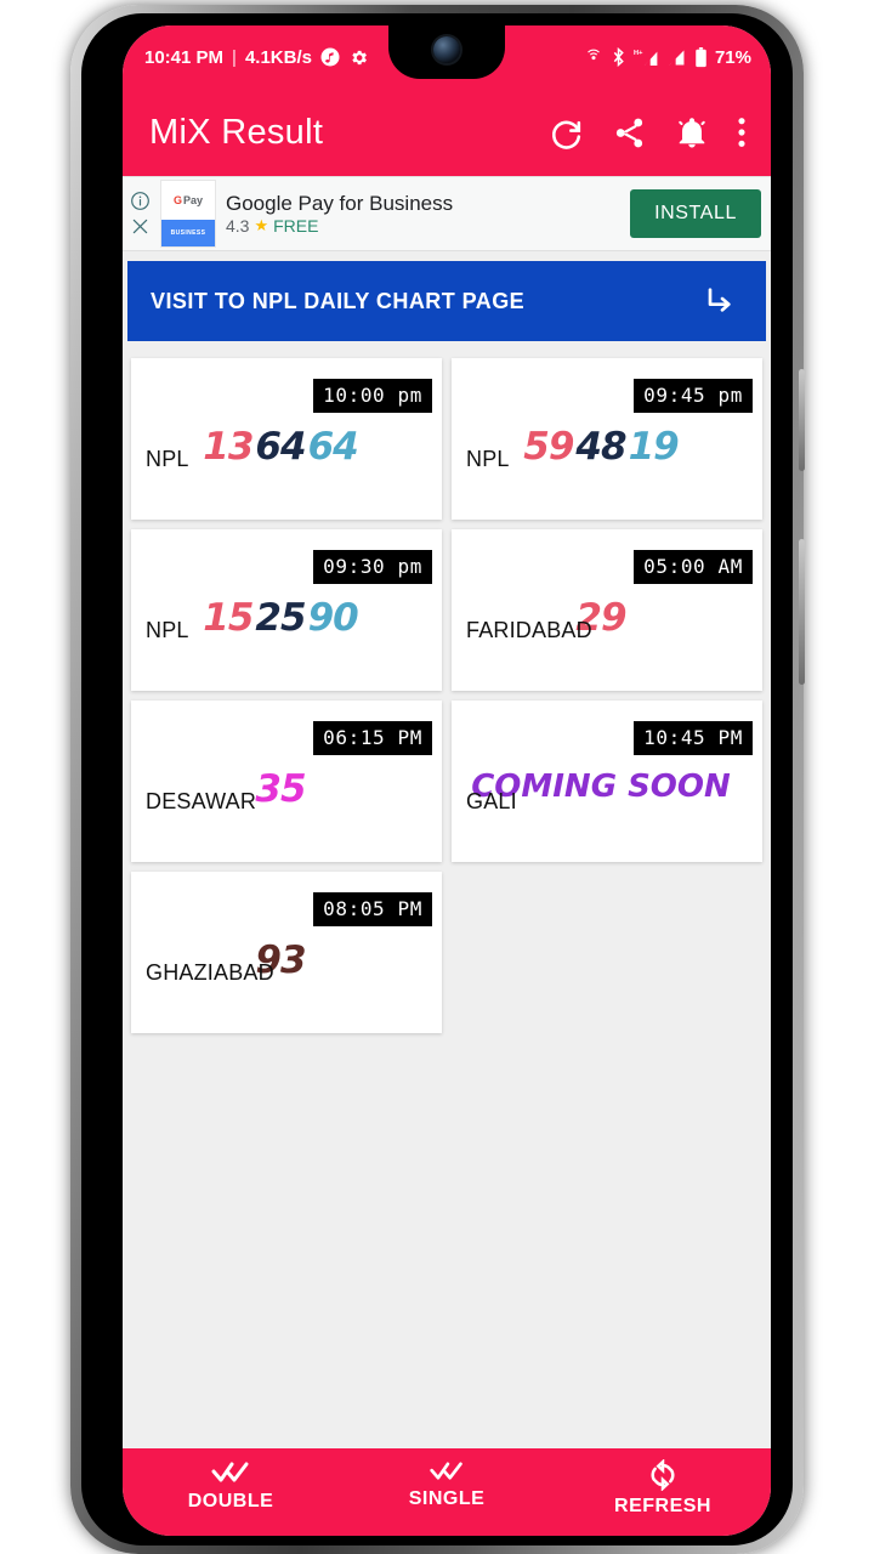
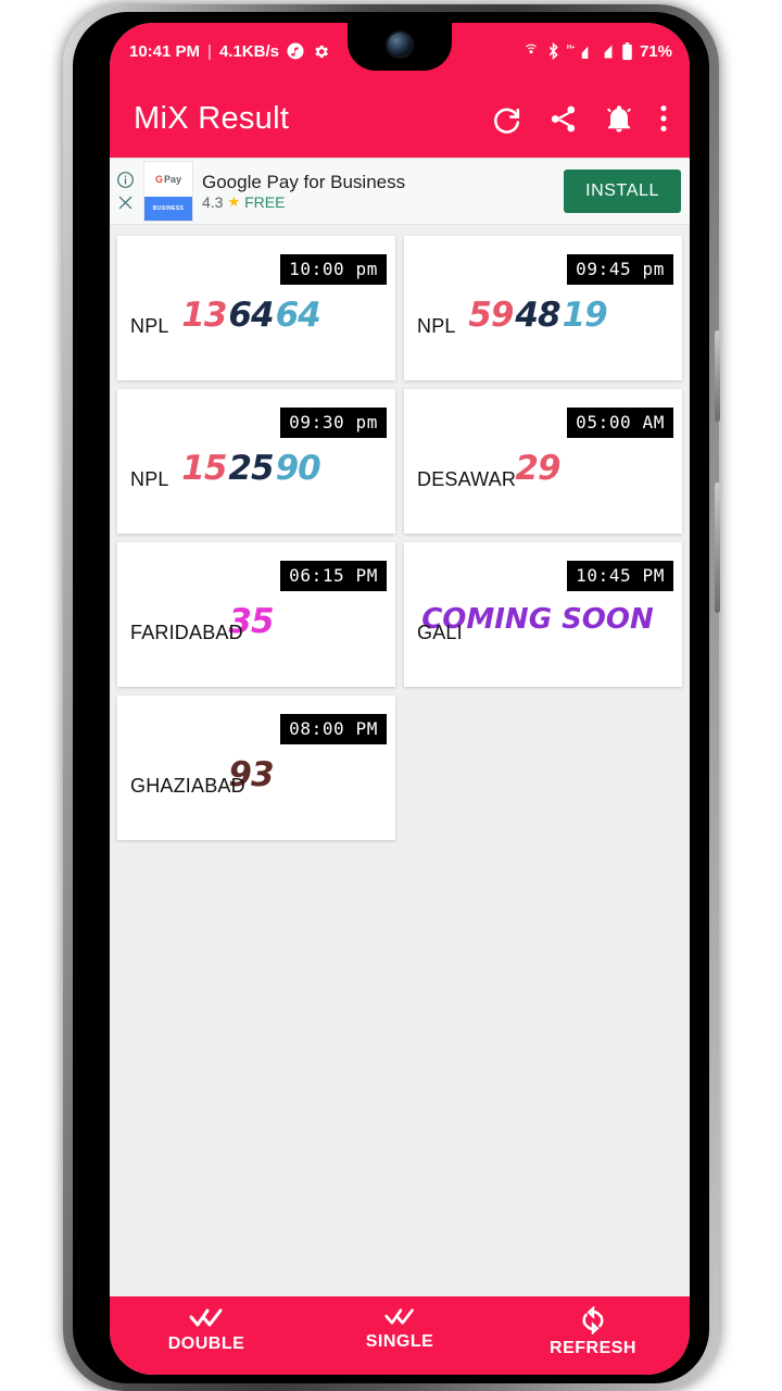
  10:41 PM
  |
  4.1KB/s
  71%
  MiX Result
  G
  Pay
  Google Pay for Business
  4.3
  ★
  FREE
  INSTALL
- VISIT TO NPL DAILY CHART PAGE
  10:00 pm
  136464
  NPL
  09:45 pm
  594819
  NPL
  09:30 pm
  152590
  NPL
  05:00 AM
  29
- FARIDABAD
+ DESAWAR
  06:15 PM
  35
- DESAWAR
+ FARIDABAD
  10:45 PM
  COMING SOON
  GALI
- 08:05 PM
+ 08:00 PM
  93
  GHAZIABAD
  DOUBLE
  SINGLE
  REFRESH
